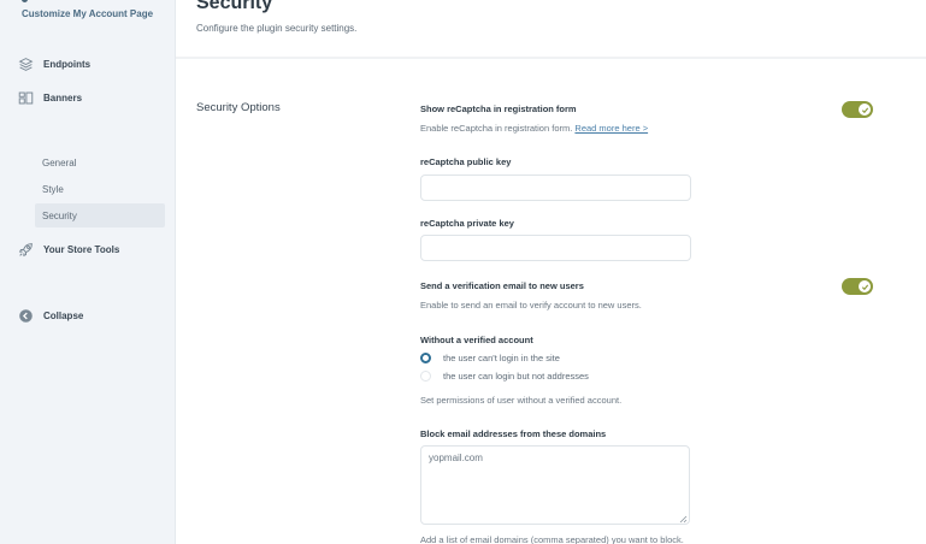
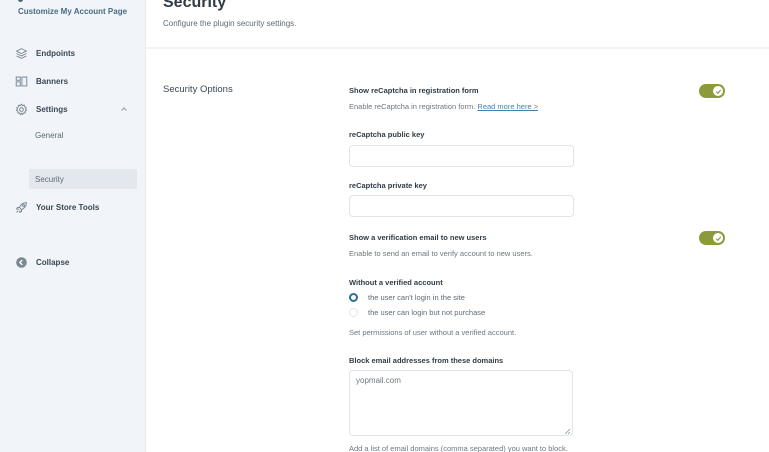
  Customize My Account Page
  Endpoints
  Banners
+ Settings
  General
- Style
  Security
  Your Store Tools
  Collapse
  Security
  Configure the plugin security settings.
  Security Options
  Show reCaptcha in registration form
  Enable reCaptcha in registration form. Read more here >
  reCaptcha public key
  reCaptcha private key
- Send a verification email to new users
+ Show a verification email to new users
  Enable to send an email to verify account to new users.
  Without a verified account
  the user can't login in the site
- the user can login but not addresses
+ the user can login but not purchase
  Set permissions of user without a verified account.
  Block email addresses from these domains
  yopmail.com
  Add a list of email domains (comma separated) you want to block.
